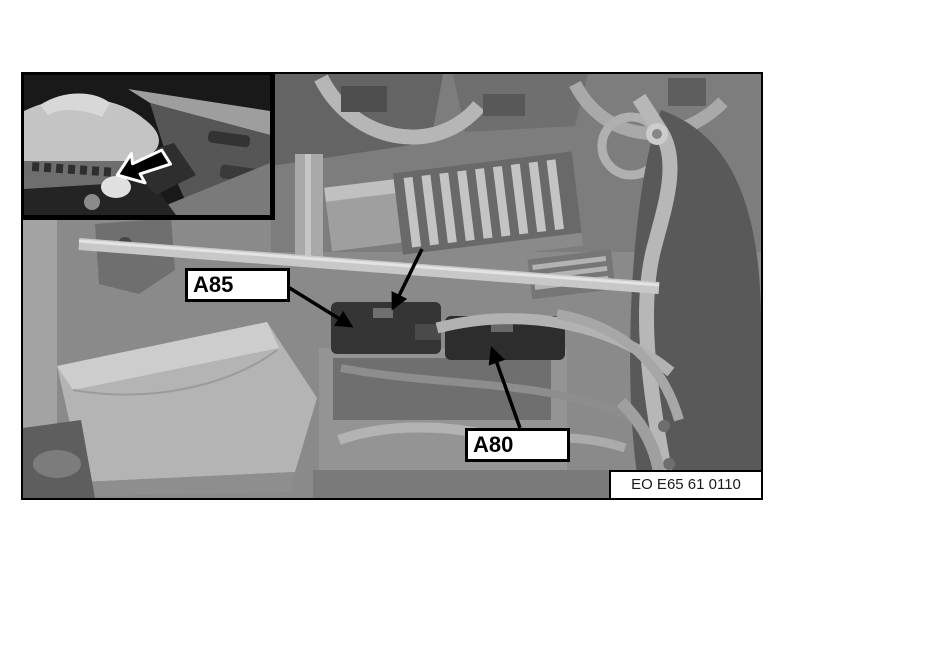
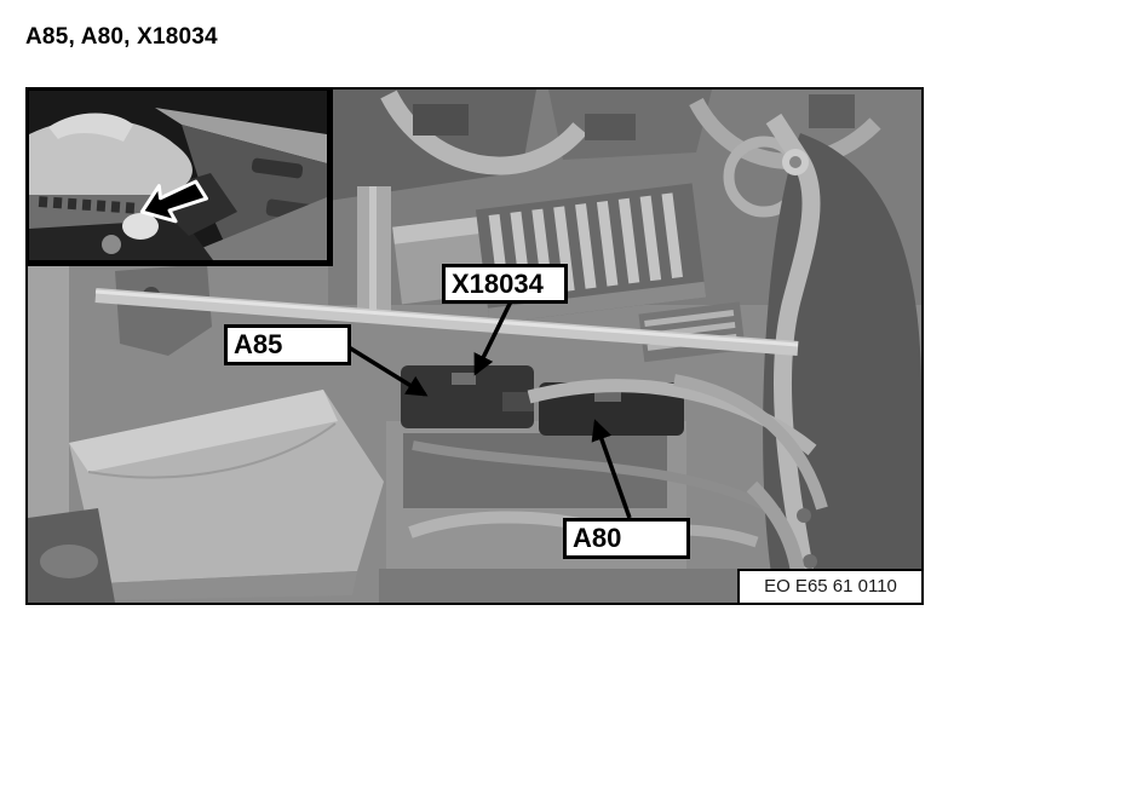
+ A85, A80, X18034
+ X18034
  A85
  A80
  EO E65 61 0110
